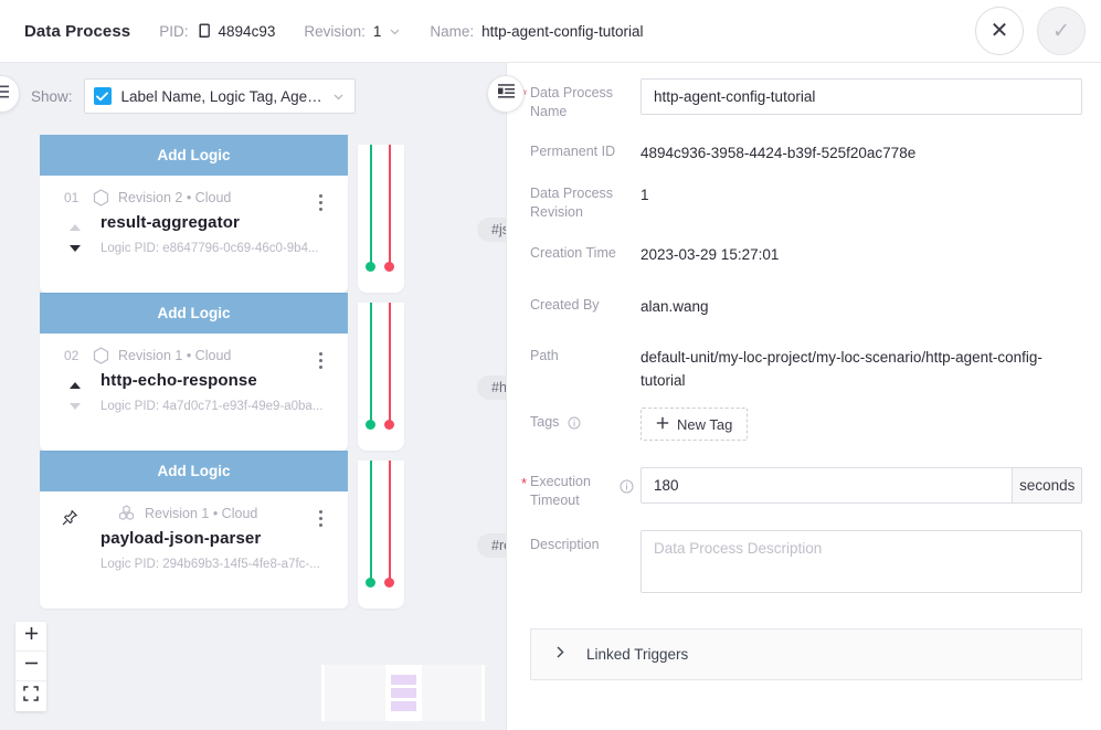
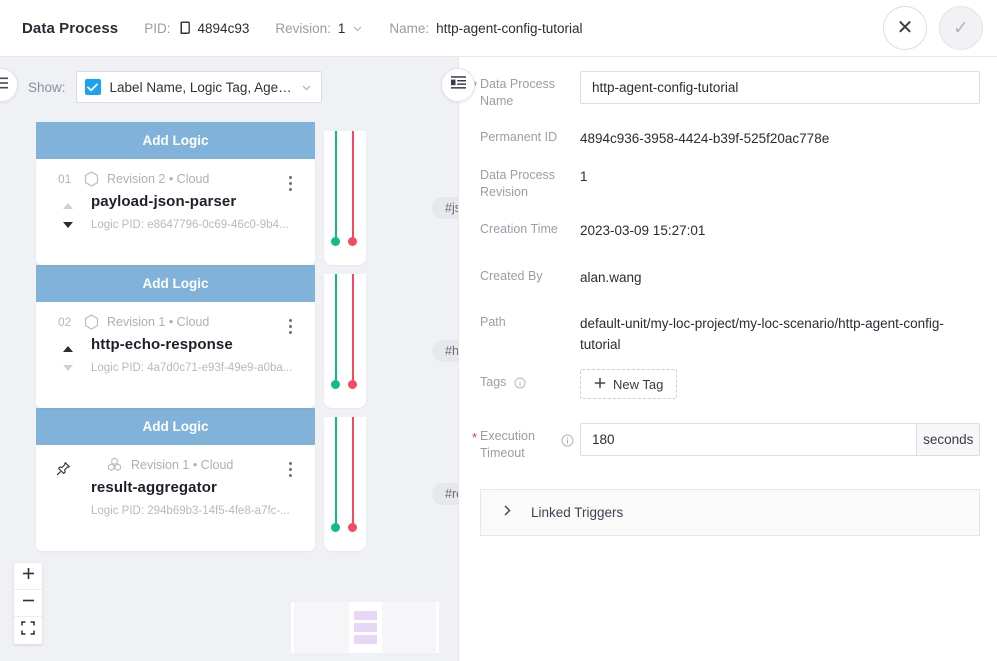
  Data Process
  PID:
  4894c93
  Revision:
  1
  Name:
  http-agent-config-tutorial
  ✕
  ✓
  Show:
  Label Name, Logic Tag, Agent..
  Add Logic
  01
  Revision 2 • Cloud
- result-aggregator
+ payload-json-parser
  Logic PID: e8647796-0c69-46c0-9b4...
  Add Logic
  02
  Revision 1 • Cloud
  http-echo-response
  Logic PID: 4a7d0c71-e93f-49e9-a0ba...
  Add Logic
  Revision 1 • Cloud
- payload-json-parser
+ result-aggregator
  Logic PID: 294b69b3-14f5-4fe8-a7fc-...
  Data Process Name
  http-agent-config-tutorial
  Permanent ID
  4894c936-3958-4424-b39f-525f20ac778e
  Data Process Revision
  1
  Creation Time
- 2023-03-29 15:27:01
+ 2023-03-09 15:27:01
  Created By
  alan.wang
  Path
  default-unit/my-loc-project/my-loc-scenario/http-agent-config-tutorial
  Tags
  New Tag
  Execution Timeout
  180
  seconds
- Description
- Data Process Description
  Linked Triggers
